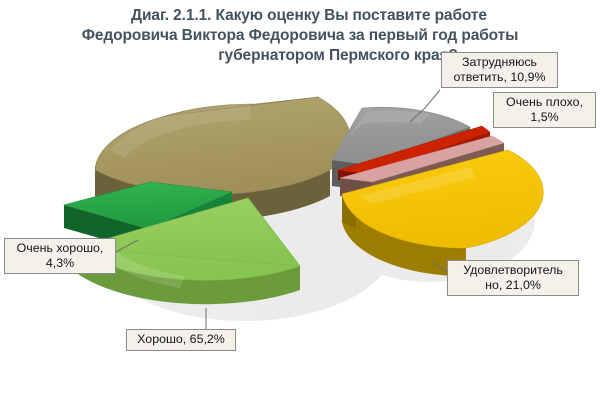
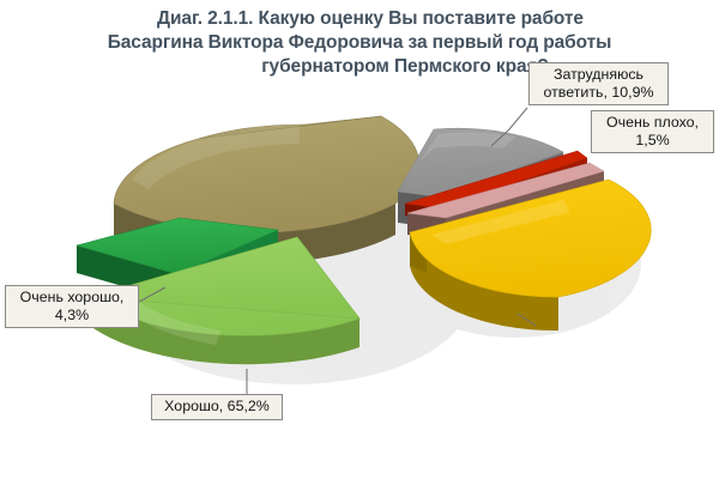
  Диаг. 2.1.1. Какую оценку Вы поставите работе
- Федоровича Виктора Федоровича за первый год работы
+ Басаргина Виктора Федоровича за первый год работы
  губернатором Пермского кра
  Очень хорошо,
  4,3%
  Хорошо, 65,2%
- Удовлетворитель
- но, 21,0%
  Очень плохо,
  1,5%
  Затрудняюсь
  ответить, 10,9%
